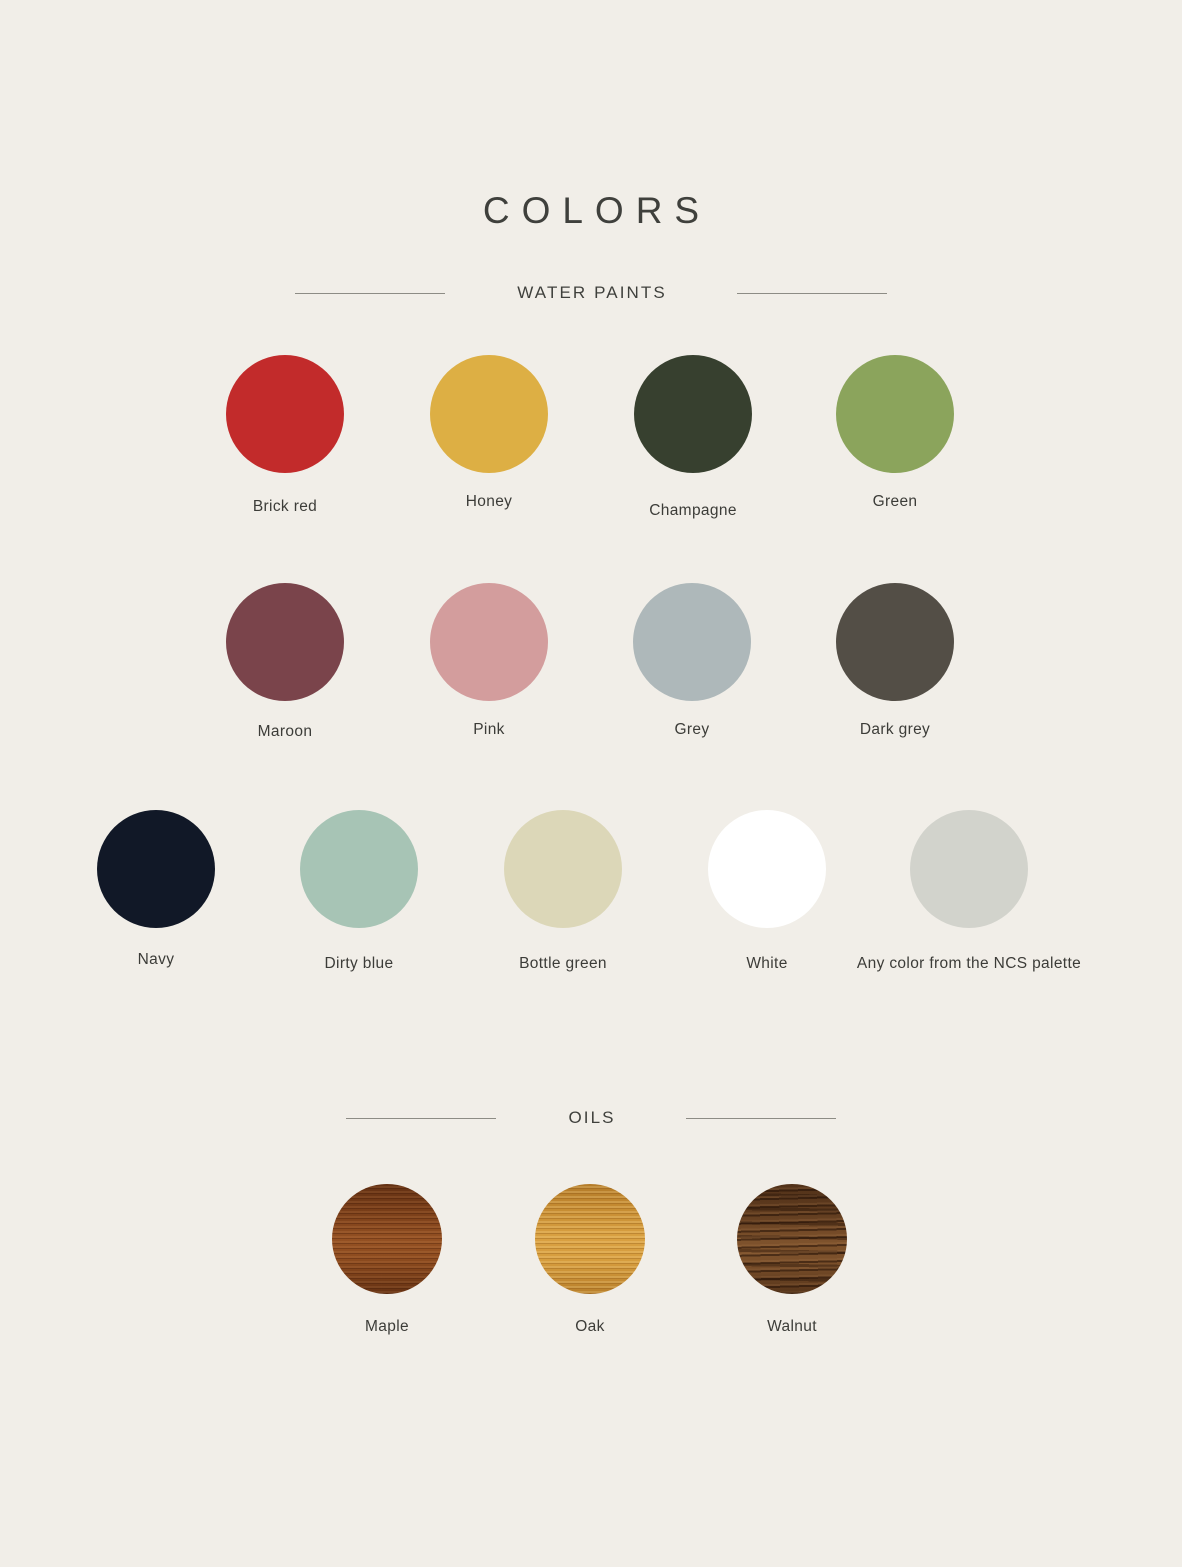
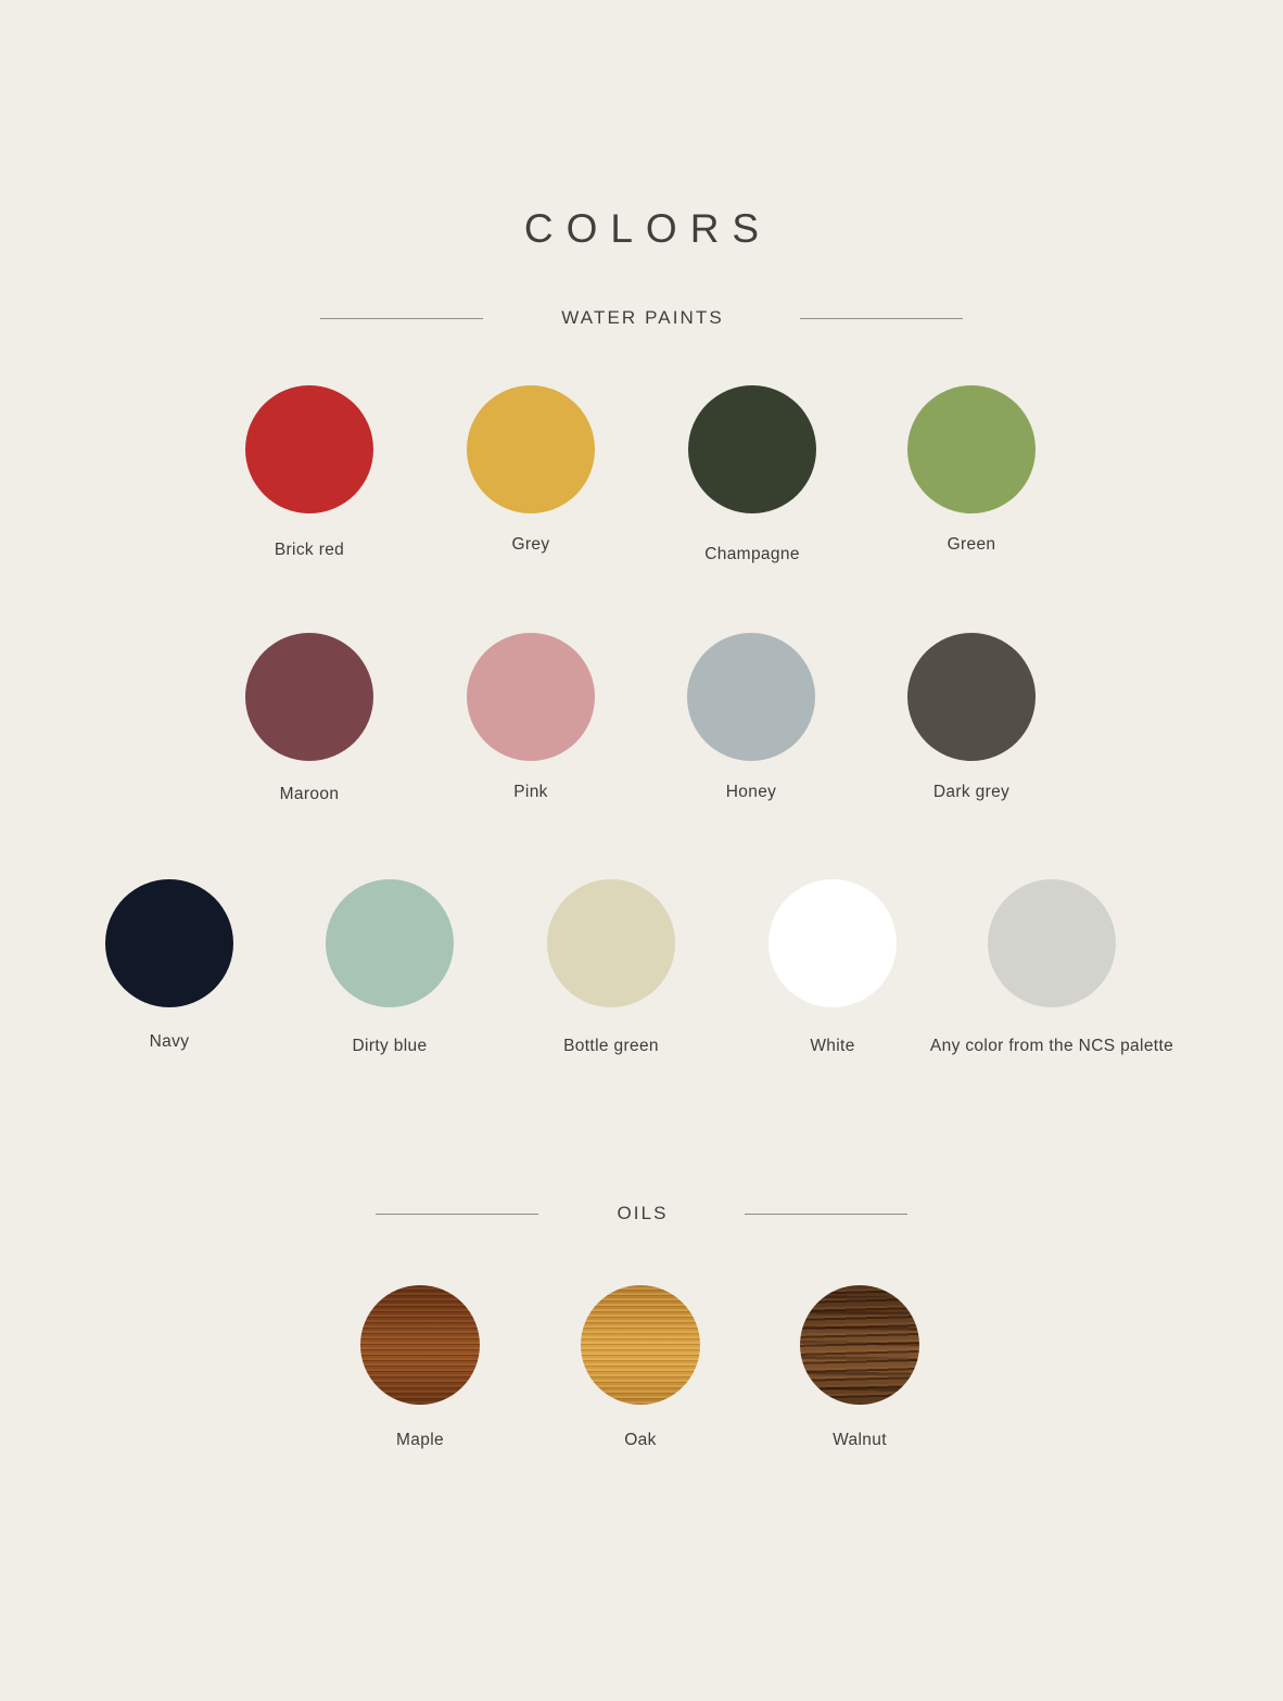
  COLORS
  WATER PAINTS
  Brick red
- Honey
+ Grey
  Champagne
  Green
  Maroon
  Pink
- Grey
+ Honey
  Dark grey
  Navy
  Dirty blue
  Bottle green
  White
  Any color from the NCS palette
  OILS
  Maple
  Oak
  Walnut
